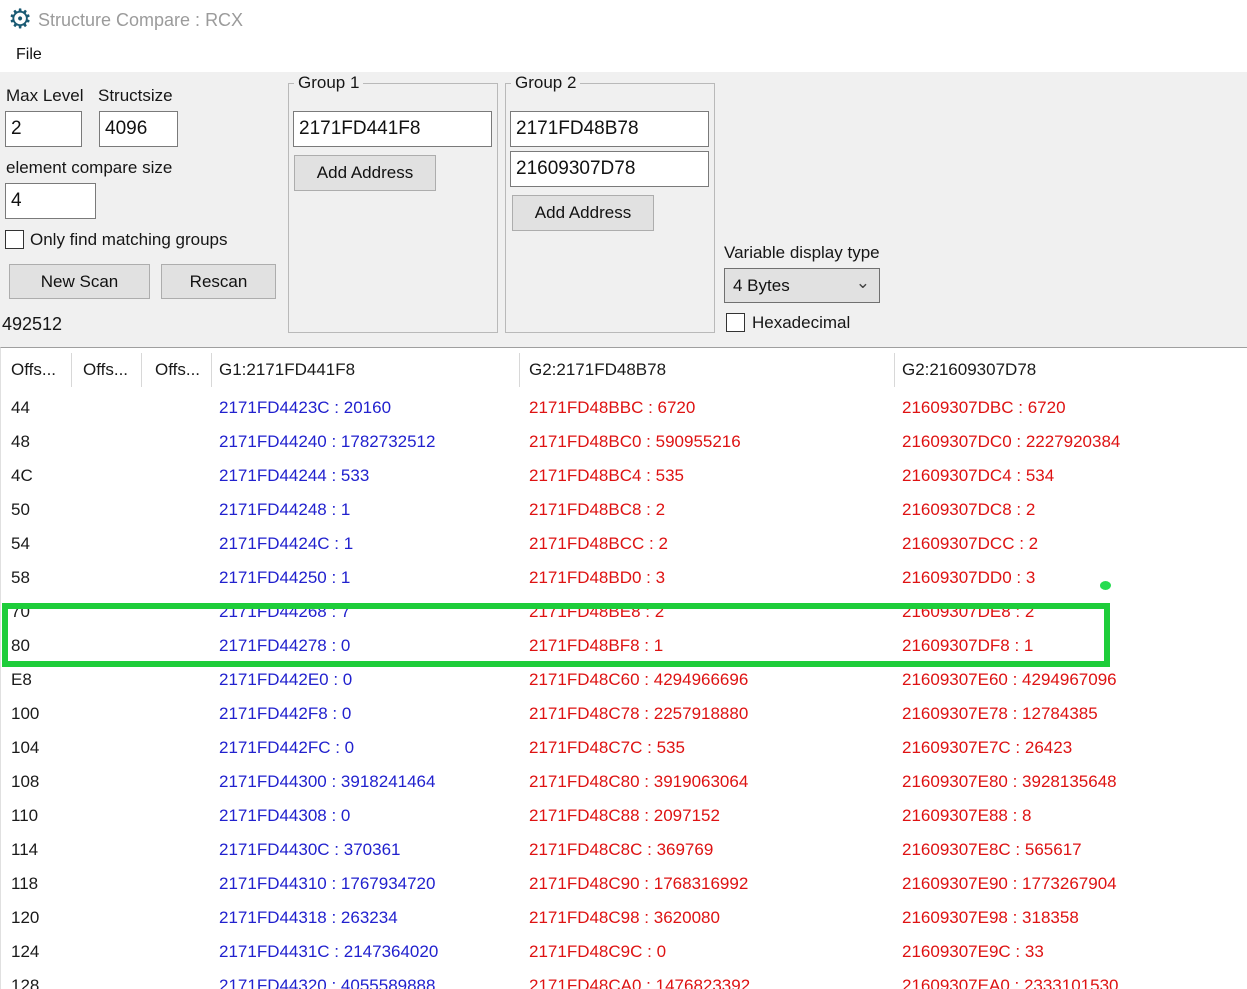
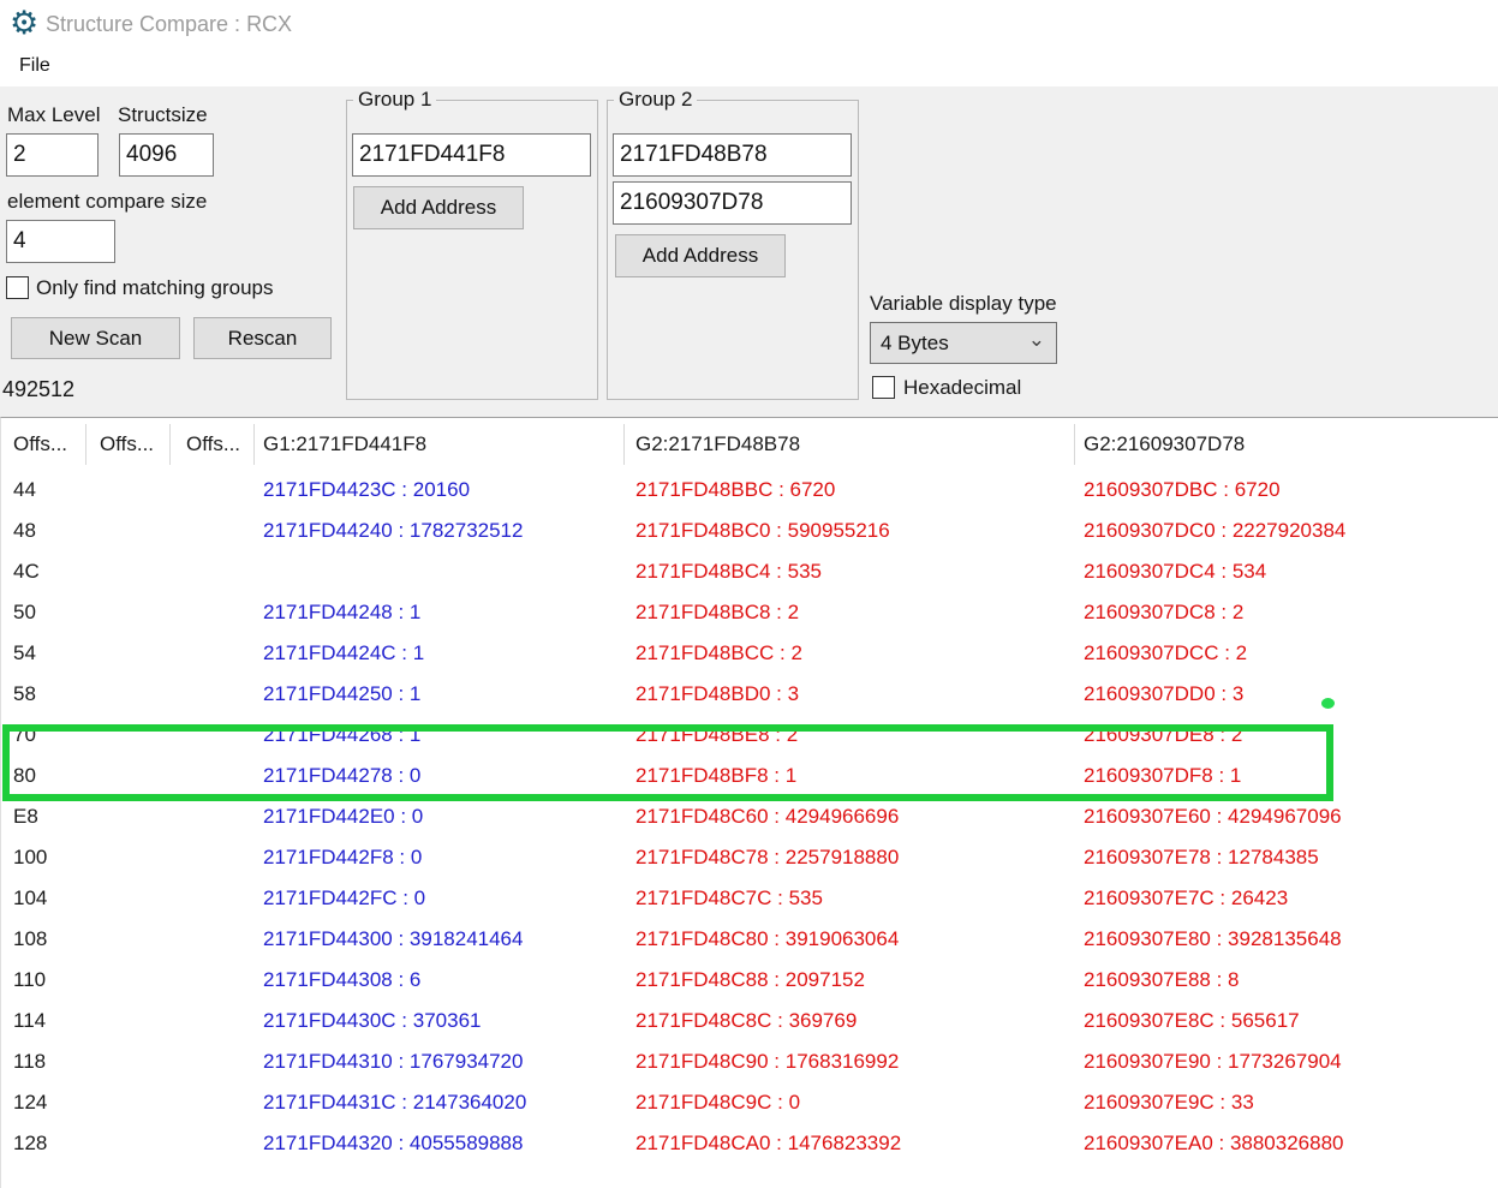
  ⚙
  Structure Compare : RCX
  File
  Max Level
  Structsize
  2
  4096
  element compare size
  4
  Only find matching groups
  New Scan
  Rescan
  492512
  Group 1
  2171FD441F8
  Add Address
  Group 2
  2171FD48B78
  21609307D78
  Add Address
  Variable display type
  4 Bytes
  ⌄
  Hexadecimal
  Offs...
  Offs...
  Offs...
  G1:2171FD441F8
  G2:2171FD48B78
  G2:21609307D78
  44
  2171FD4423C : 20160
  2171FD48BBC : 6720
  21609307DBC : 6720
  48
  2171FD44240 : 1782732512
  2171FD48BC0 : 590955216
  21609307DC0 : 2227920384
  4C
- 2171FD44244 : 533
  2171FD48BC4 : 535
  21609307DC4 : 534
  50
  2171FD44248 : 1
  2171FD48BC8 : 2
  21609307DC8 : 2
  54
  2171FD4424C : 1
  2171FD48BCC : 2
  21609307DCC : 2
  58
  2171FD44250 : 1
  2171FD48BD0 : 3
  21609307DD0 : 3
  70
- 2171FD44268 : 7
+ 2171FD44268 : 1
  2171FD48BE8 : 2
  21609307DE8 : 2
  80
  2171FD44278 : 0
  2171FD48BF8 : 1
  21609307DF8 : 1
  E8
  2171FD442E0 : 0
  2171FD48C60 : 4294966696
  21609307E60 : 4294967096
  100
  2171FD442F8 : 0
  2171FD48C78 : 2257918880
  21609307E78 : 12784385
  104
  2171FD442FC : 0
  2171FD48C7C : 535
  21609307E7C : 26423
  108
  2171FD44300 : 3918241464
  2171FD48C80 : 3919063064
  21609307E80 : 3928135648
  110
- 2171FD44308 : 0
+ 2171FD44308 : 6
  2171FD48C88 : 2097152
  21609307E88 : 8
  114
  2171FD4430C : 370361
  2171FD48C8C : 369769
  21609307E8C : 565617
  118
  2171FD44310 : 1767934720
  2171FD48C90 : 1768316992
  21609307E90 : 1773267904
- 120
- 2171FD44318 : 263234
- 2171FD48C98 : 3620080
- 21609307E98 : 318358
  124
  2171FD4431C : 2147364020
  2171FD48C9C : 0
  21609307E9C : 33
  128
  2171FD44320 : 4055589888
  2171FD48CA0 : 1476823392
- 21609307EA0 : 2333101530
+ 21609307EA0 : 3880326880
